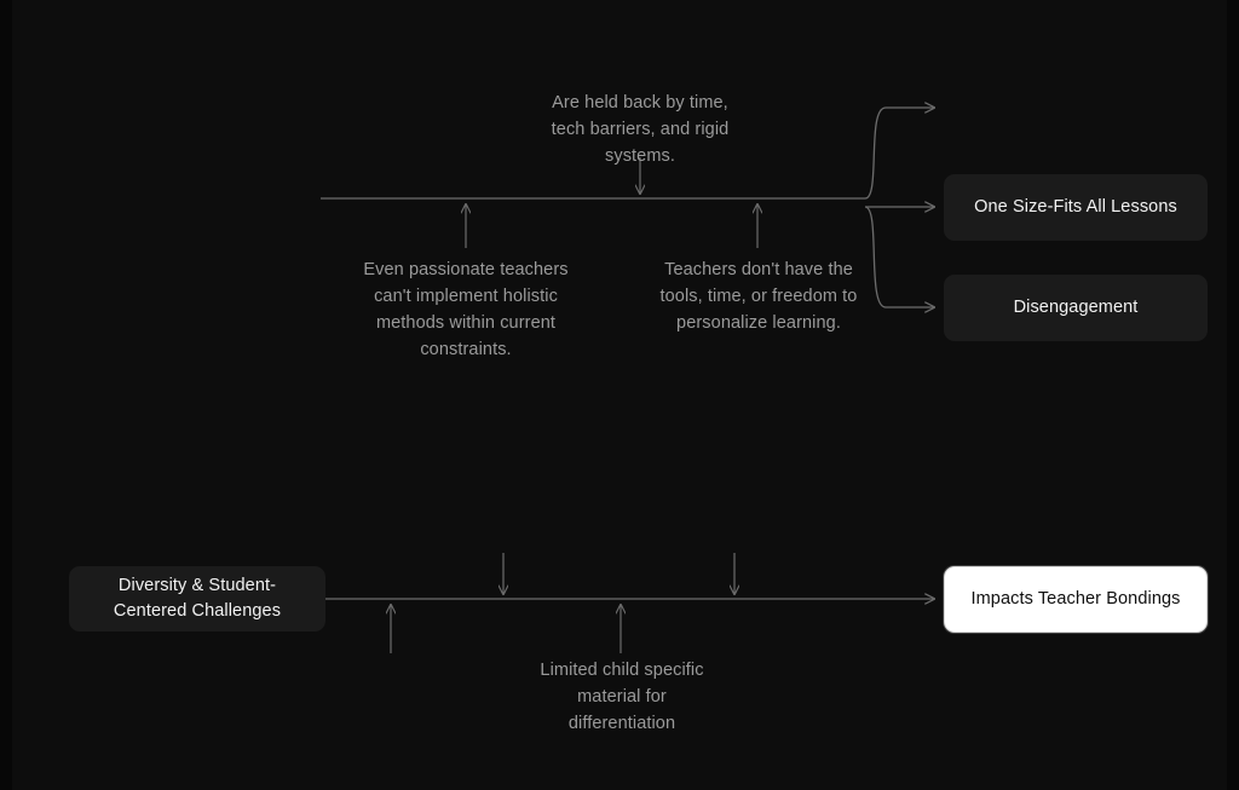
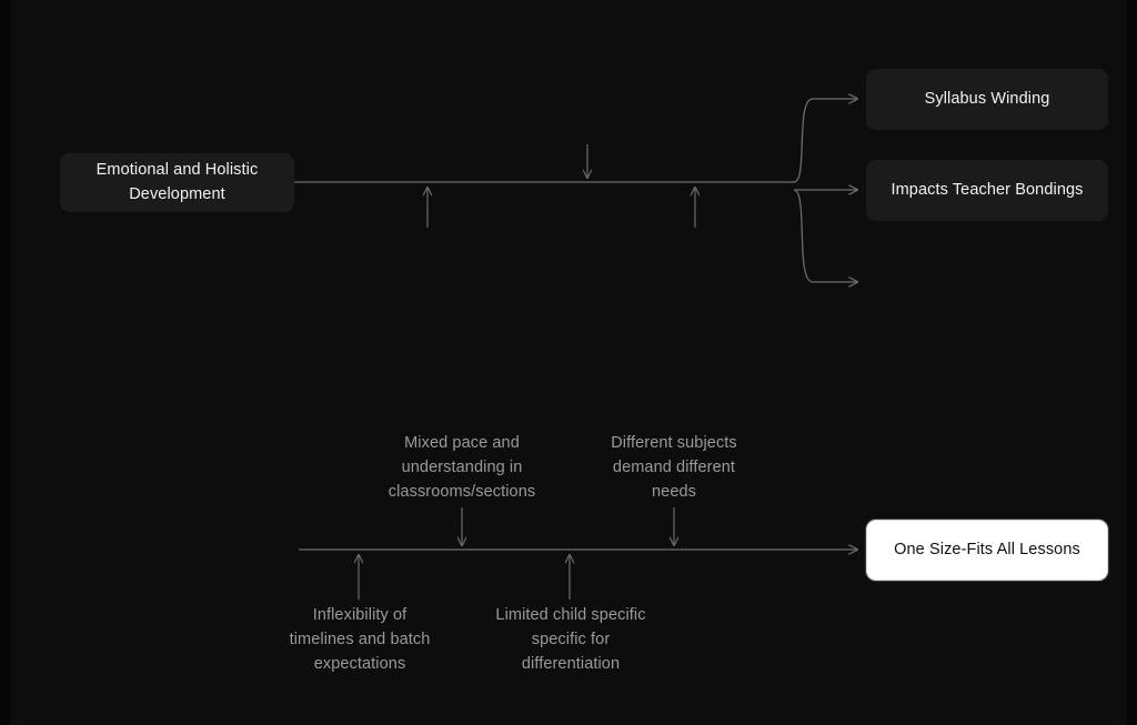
+ Emotional and Holistic Development
+ Syllabus Winding
- One Size-Fits All Lessons
+ Impacts Teacher Bondings
- Disengagement
- Are held back by time, tech barriers, and rigid systems.
- Even passionate teachers can't implement holistic methods within current constraints.
- Teachers don't have the tools, time, or freedom to personalize learning.
- Diversity & Student-Centered Challenges
- Impacts Teacher Bondings
+ One Size-Fits All Lessons
+ Mixed pace and understanding in classrooms/sections
+ Different subjects demand different needs
+ Inflexibility of timelines and batch expectations
- Limited child specific material for differentiation
+ Limited child specific specific for differentiation
